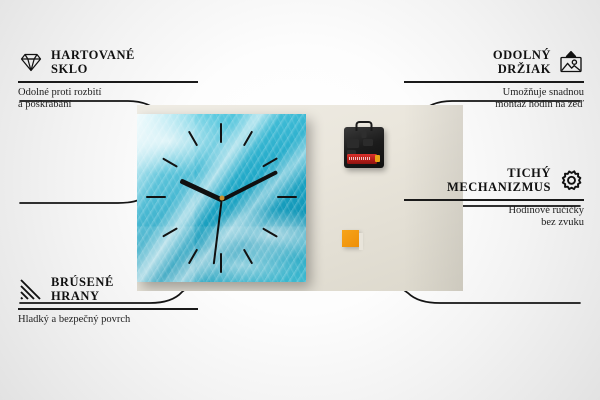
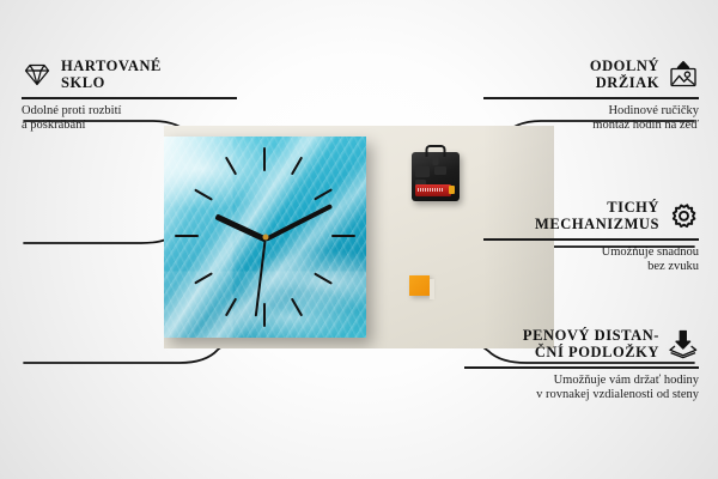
  HARTOVANÉ
  SKLO
  Odolné proti rozbití
  a poškrábání
- BRÚSENÉ
- HRANY
- Hladký a bezpečný povrch
  ODOLNÝ
  DRŽIAK
- Umožňuje snadnou
+ Hodinové ručičky
  montáž hodin na zeď
  TICHÝ
  MECHANIZMUS
- Hodinové ručičky
+ Umožňuje snadnou
  bez zvuku
+ PENOVÝ DISTAN-
+ ČNÍ PODLOŽKY
+ Umožňuje vám držať hodiny
+ v rovnakej vzdialenosti od steny
